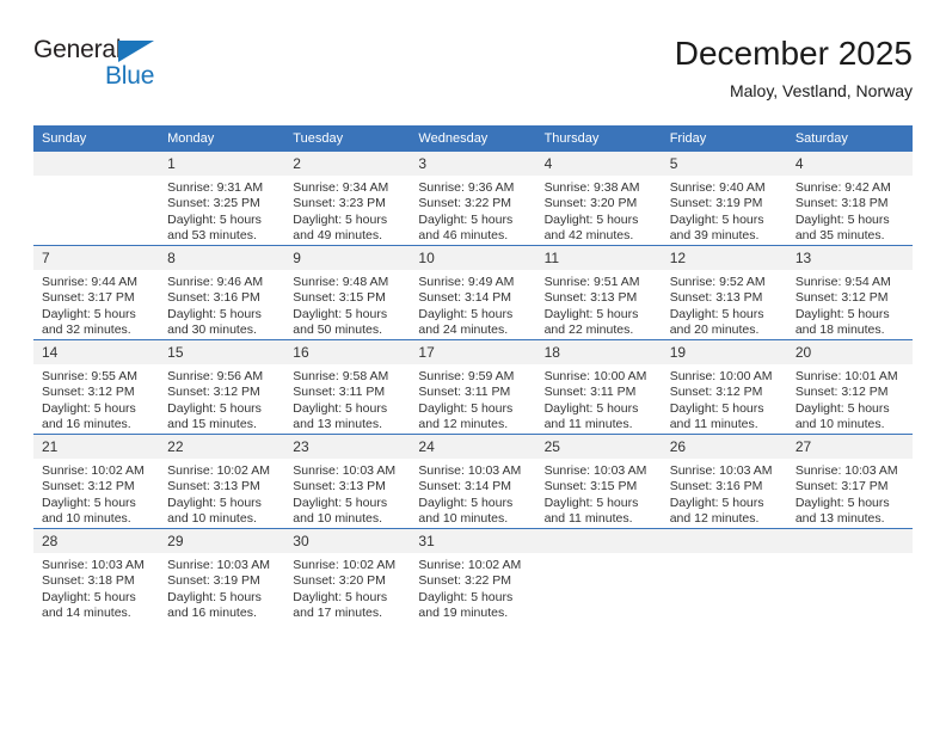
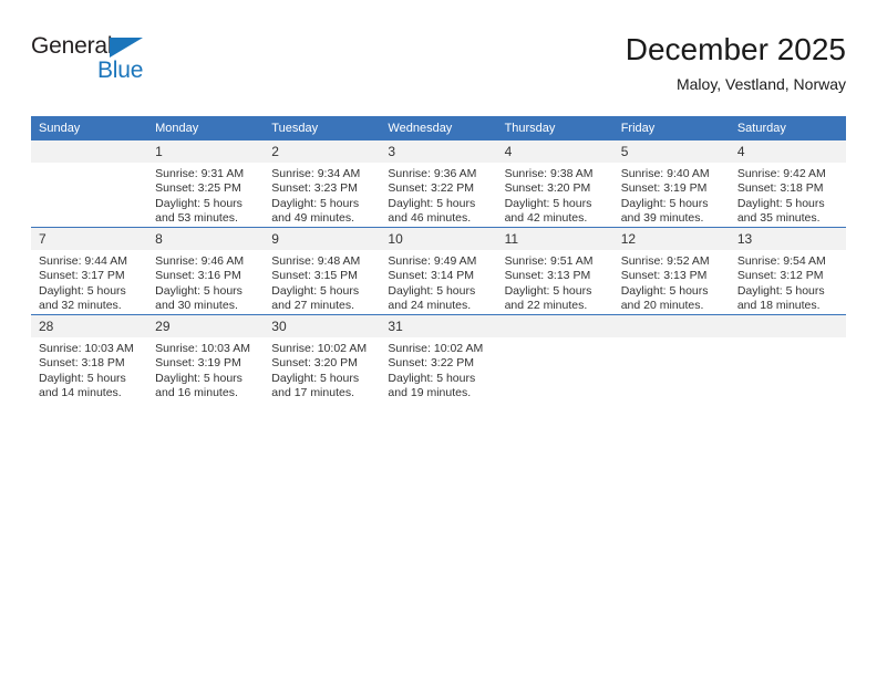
  General
  Blue
  December 2025
  Maloy, Vestland, Norway
  Sunday	Monday	Tuesday	Wednesday	Thursday	Friday	Saturday
  	1Sunrise: 9:31 AMSunset: 3:25 PMDaylight: 5 hoursand 53 minutes.	2Sunrise: 9:34 AMSunset: 3:23 PMDaylight: 5 hoursand 49 minutes.	3Sunrise: 9:36 AMSunset: 3:22 PMDaylight: 5 hoursand 46 minutes.	4Sunrise: 9:38 AMSunset: 3:20 PMDaylight: 5 hoursand 42 minutes.	5Sunrise: 9:40 AMSunset: 3:19 PMDaylight: 5 hoursand 39 minutes.	4Sunrise: 9:42 AMSunset: 3:18 PMDaylight: 5 hoursand 35 minutes.
- 7Sunrise: 9:44 AMSunset: 3:17 PMDaylight: 5 hoursand 32 minutes.	8Sunrise: 9:46 AMSunset: 3:16 PMDaylight: 5 hoursand 30 minutes.	9Sunrise: 9:48 AMSunset: 3:15 PMDaylight: 5 hoursand 50 minutes.	10Sunrise: 9:49 AMSunset: 3:14 PMDaylight: 5 hoursand 24 minutes.	11Sunrise: 9:51 AMSunset: 3:13 PMDaylight: 5 hoursand 22 minutes.	12Sunrise: 9:52 AMSunset: 3:13 PMDaylight: 5 hoursand 20 minutes.	13Sunrise: 9:54 AMSunset: 3:12 PMDaylight: 5 hoursand 18 minutes.
+ 7Sunrise: 9:44 AMSunset: 3:17 PMDaylight: 5 hoursand 32 minutes.	8Sunrise: 9:46 AMSunset: 3:16 PMDaylight: 5 hoursand 30 minutes.	9Sunrise: 9:48 AMSunset: 3:15 PMDaylight: 5 hoursand 27 minutes.	10Sunrise: 9:49 AMSunset: 3:14 PMDaylight: 5 hoursand 24 minutes.	11Sunrise: 9:51 AMSunset: 3:13 PMDaylight: 5 hoursand 22 minutes.	12Sunrise: 9:52 AMSunset: 3:13 PMDaylight: 5 hoursand 20 minutes.	13Sunrise: 9:54 AMSunset: 3:12 PMDaylight: 5 hoursand 18 minutes.
- 14Sunrise: 9:55 AMSunset: 3:12 PMDaylight: 5 hoursand 16 minutes.	15Sunrise: 9:56 AMSunset: 3:12 PMDaylight: 5 hoursand 15 minutes.	16Sunrise: 9:58 AMSunset: 3:11 PMDaylight: 5 hoursand 13 minutes.	17Sunrise: 9:59 AMSunset: 3:11 PMDaylight: 5 hoursand 12 minutes.	18Sunrise: 10:00 AMSunset: 3:11 PMDaylight: 5 hoursand 11 minutes.	19Sunrise: 10:00 AMSunset: 3:12 PMDaylight: 5 hoursand 11 minutes.	20Sunrise: 10:01 AMSunset: 3:12 PMDaylight: 5 hoursand 10 minutes.
- 21Sunrise: 10:02 AMSunset: 3:12 PMDaylight: 5 hoursand 10 minutes.	22Sunrise: 10:02 AMSunset: 3:13 PMDaylight: 5 hoursand 10 minutes.	23Sunrise: 10:03 AMSunset: 3:13 PMDaylight: 5 hoursand 10 minutes.	24Sunrise: 10:03 AMSunset: 3:14 PMDaylight: 5 hoursand 10 minutes.	25Sunrise: 10:03 AMSunset: 3:15 PMDaylight: 5 hoursand 11 minutes.	26Sunrise: 10:03 AMSunset: 3:16 PMDaylight: 5 hoursand 12 minutes.	27Sunrise: 10:03 AMSunset: 3:17 PMDaylight: 5 hoursand 13 minutes.
  28Sunrise: 10:03 AMSunset: 3:18 PMDaylight: 5 hoursand 14 minutes.	29Sunrise: 10:03 AMSunset: 3:19 PMDaylight: 5 hoursand 16 minutes.	30Sunrise: 10:02 AMSunset: 3:20 PMDaylight: 5 hoursand 17 minutes.	31Sunrise: 10:02 AMSunset: 3:22 PMDaylight: 5 hoursand 19 minutes.
